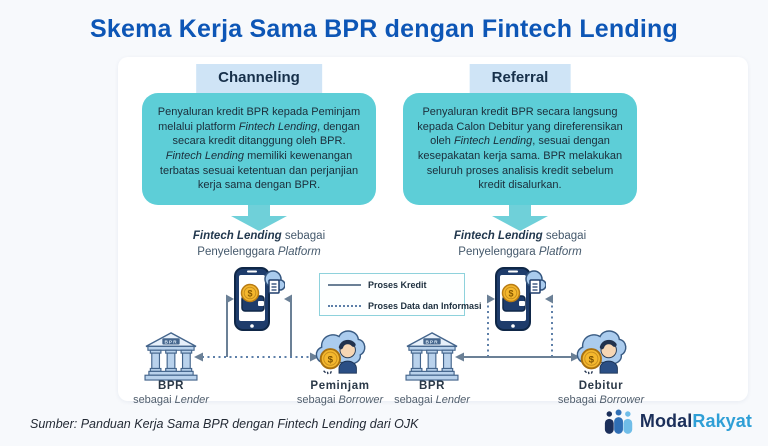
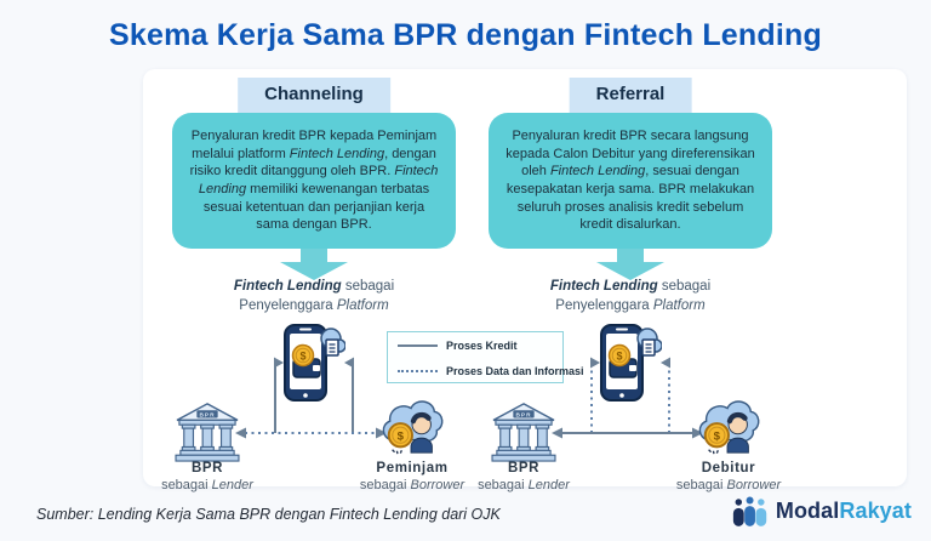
  Skema Kerja Sama BPR dengan Fintech Lending
  Channeling
  Referral
- Penyaluran kredit BPR kepada Peminjam melalui platform Fintech Lending, dengan secara kredit ditanggung oleh BPR. Fintech Lending memiliki kewenangan terbatas sesuai ketentuan dan perjanjian kerja sama dengan BPR.
+ Penyaluran kredit BPR kepada Peminjam melalui platform Fintech Lending, dengan risiko kredit ditanggung oleh BPR. Fintech Lending memiliki kewenangan terbatas sesuai ketentuan dan perjanjian kerja sama dengan BPR.
  Penyaluran kredit BPR secara langsung kepada Calon Debitur yang direferensikan oleh Fintech Lending, sesuai dengan kesepakatan kerja sama. BPR melakukan seluruh proses analisis kredit sebelum kredit disalurkan.
  Fintech Lending sebagai
  Penyelenggara Platform
  $
  $
  BPR
  sebagai Lender
  Peminjam
  sebagai Borrower
  Fintech Lending sebagai
  Penyelenggara Platform
  $
  $
  BPR
  sebagai Lender
  Debitur
  sebagai Borrower
  Proses Kredit
  Proses Data dan Informasi
- Sumber: Panduan Kerja Sama BPR dengan Fintech Lending dari OJK
+ Sumber: Lending Kerja Sama BPR dengan Fintech Lending dari OJK
  ModalRakyat
